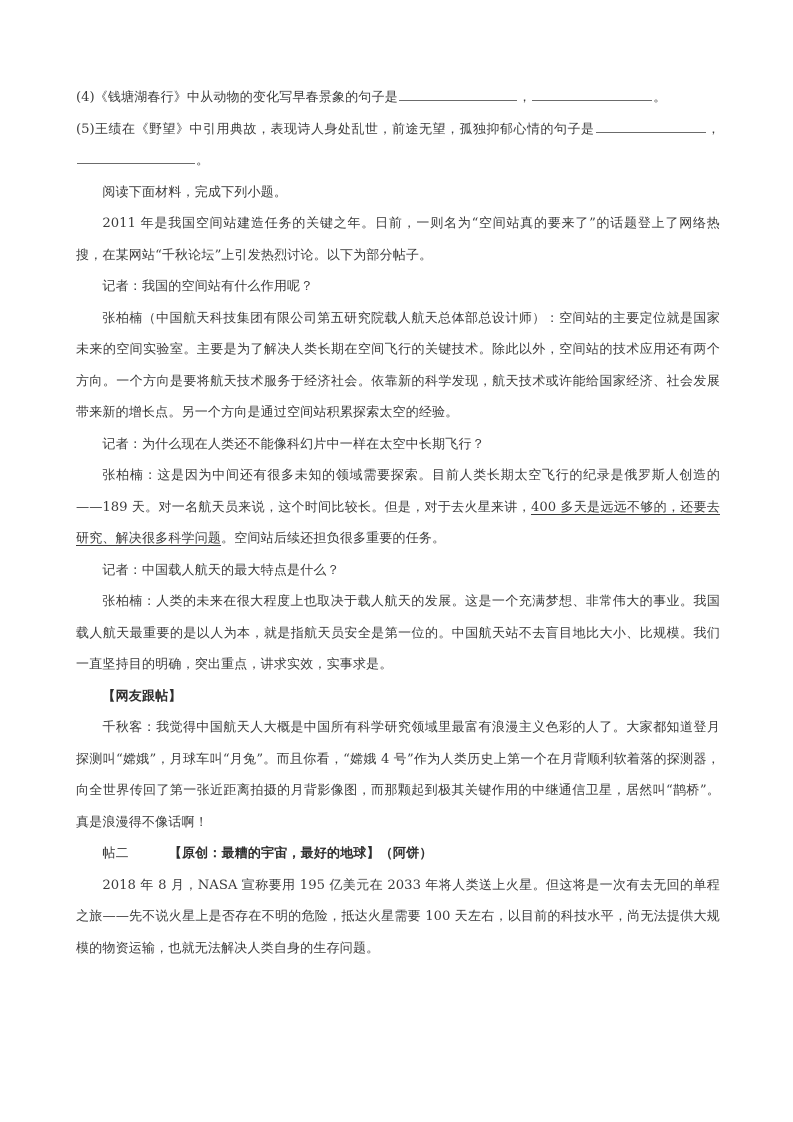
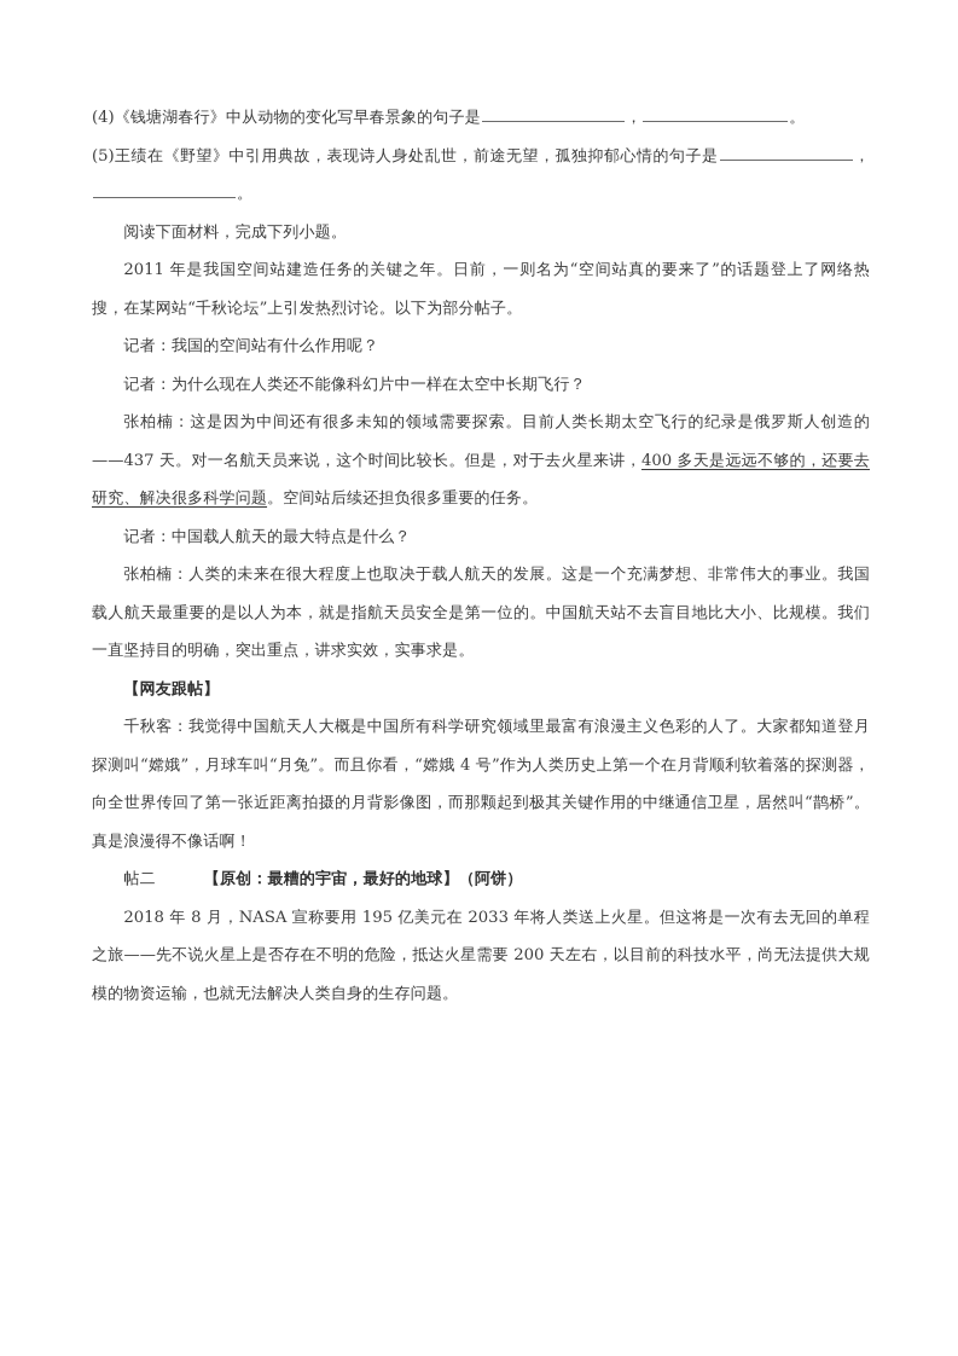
  (4)《钱塘湖春行》中从动物的变化写早春景象的句子是 ， 。
  (5)王绩在《野望》中引用典故，表现诗人身处乱世，前途无望，孤独抑郁心情的句子是 ，。
  阅读下面材料，完成下列小题。
  2011 年是我国空间站建造任务的关键之年。日前，一则名为“空间站真的要来了”的话题登上了网络热搜，在某网站“千秋论坛”上引发热烈讨论。以下为部分帖子。
  记者：我国的空间站有什么作用呢？
- 张柏楠（中国航天科技集团有限公司第五研究院载人航天总体部总设计师）：空间站的主要定位就是国家未来的空间实验室。主要是为了解决人类长期在空间飞行的关键技术。除此以外，空间站的技术应用还有两个方向。一个方向是要将航天技术服务于经济社会。依靠新的科学发现，航天技术或许能给国家经济、社会发展带来新的增长点。另一个方向是通过空间站积累探索太空的经验。
  记者：为什么现在人类还不能像科幻片中一样在太空中长期飞行？
- 张柏楠：这是因为中间还有很多未知的领域需要探索。目前人类长期太空飞行的纪录是俄罗斯人创造的——189 天。对一名航天员来说，这个时间比较长。但是，对于去火星来讲，400 多天是远远不够的，还要去研究、解决很多科学问题。空间站后续还担负很多重要的任务。
+ 张柏楠：这是因为中间还有很多未知的领域需要探索。目前人类长期太空飞行的纪录是俄罗斯人创造的——437 天。对一名航天员来说，这个时间比较长。但是，对于去火星来讲，400 多天是远远不够的，还要去研究、解决很多科学问题。空间站后续还担负很多重要的任务。
  记者：中国载人航天的最大特点是什么？
  张柏楠：人类的未来在很大程度上也取决于载人航天的发展。这是一个充满梦想、非常伟大的事业。我国载人航天最重要的是以人为本，就是指航天员安全是第一位的。中国航天站不去盲目地比大小、比规模。我们一直坚持目的明确，突出重点，讲求实效，实事求是。
  【网友跟帖】
  千秋客：我觉得中国航天人大概是中国所有科学研究领域里最富有浪漫主义色彩的人了。大家都知道登月探测叫“嫦娥”，月球车叫“月兔”。而且你看，“嫦娥 4 号”作为人类历史上第一个在月背顺利软着落的探测器，向全世界传回了第一张近距离拍摄的月背影像图，而那颗起到极其关键作用的中继通信卫星，居然叫“鹊桥”。真是浪漫得不像话啊！
  帖二 【原创：最糟的宇宙，最好的地球】（阿饼）
- 2018 年 8 月，NASA 宣称要用 195 亿美元在 2033 年将人类送上火星。但这将是一次有去无回的单程之旅——先不说火星上是否存在不明的危险，抵达火星需要 100 天左右，以目前的科技水平，尚无法提供大规模的物资运输，也就无法解决人类自身的生存问题。
+ 2018 年 8 月，NASA 宣称要用 195 亿美元在 2033 年将人类送上火星。但这将是一次有去无回的单程之旅——先不说火星上是否存在不明的危险，抵达火星需要 200 天左右，以目前的科技水平，尚无法提供大规模的物资运输，也就无法解决人类自身的生存问题。
